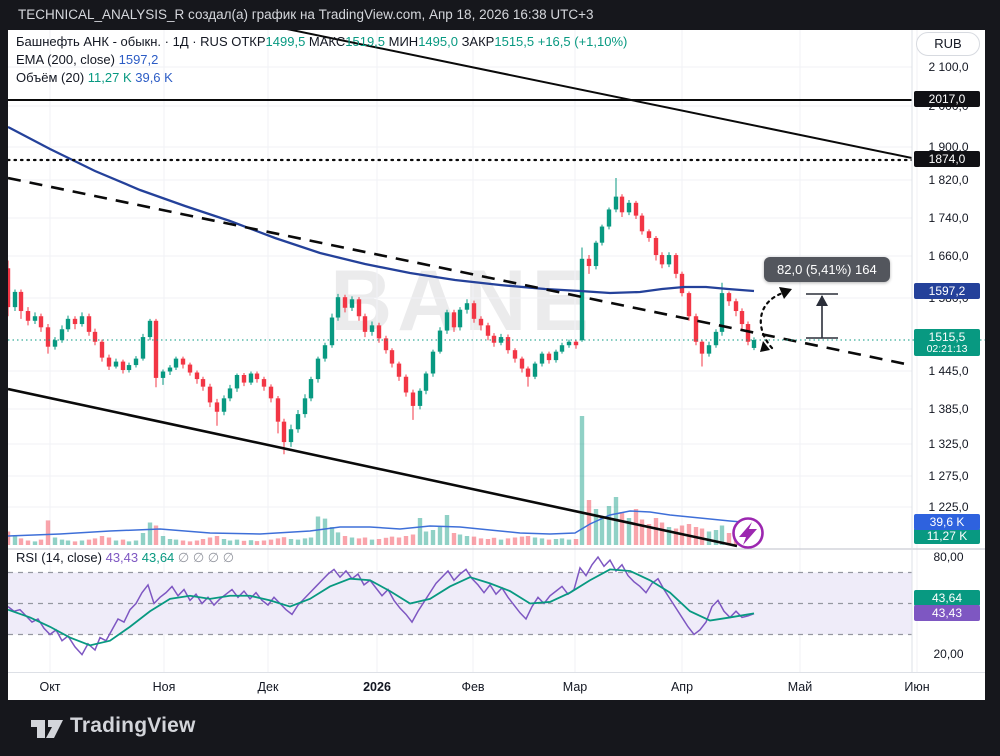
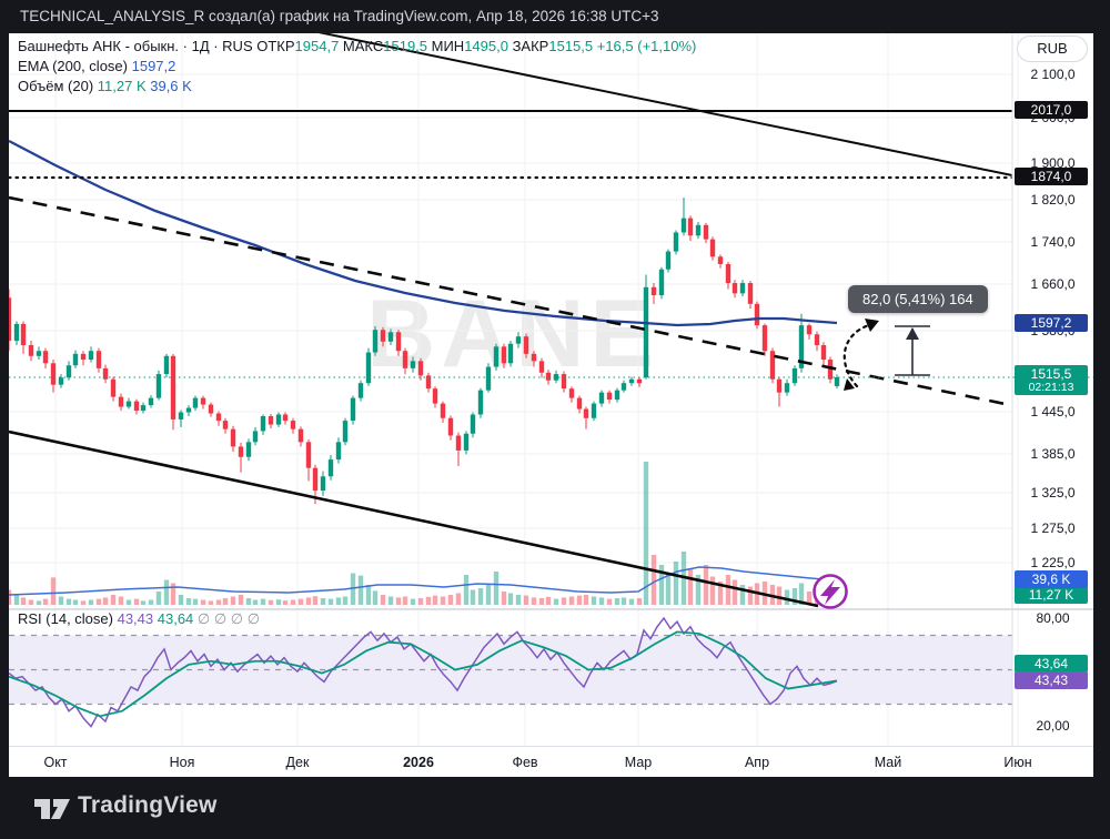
  TECHNICAL_ANALYSIS_R создал(а) график на TradingView.com, Апр 18, 2026 16:38 UTC+3
  BANE
- Башнефть АНК - обыкн. · 1Д · RUS ОТКР1499,5 МАКС1519,5 МИН1495,0 ЗАКР1515,5 +16,5 (+1,10%)
+ Башнефть АНК - обыкн. · 1Д · RUS ОТКР1954,7 МАКС1519,5 МИН1495,0 ЗАКР1515,5 +16,5 (+1,10%)
  EMA (200, close) 1597,2
  Объём (20) 11,27 K 39,6 K
  RSI (14, close) 43,43 43,64 ∅ ∅ ∅ ∅
  RUB
  2 100,0
  1 900,0
  1 820,0
  1 740,0
  1 660,0
  1 445,0
  1 385,0
  1 325,0
  1 275,0
  1 225,0
  80,00
  20,00
  2017,0
  1874,0
  1597,2
  11,27 K
  39,6 K
  1515,5
  02:21:13
  43,64
  43,43
  Окт
  Ноя
  Дек
  2026
  Фев
  Мар
  Апр
  Май
  Июн
  82,0 (5,41%) 164
  TradingView
